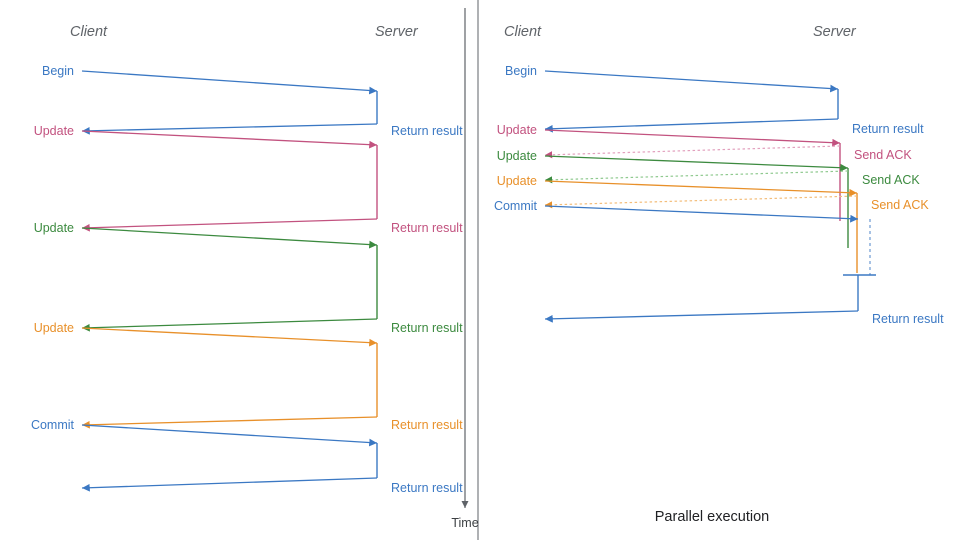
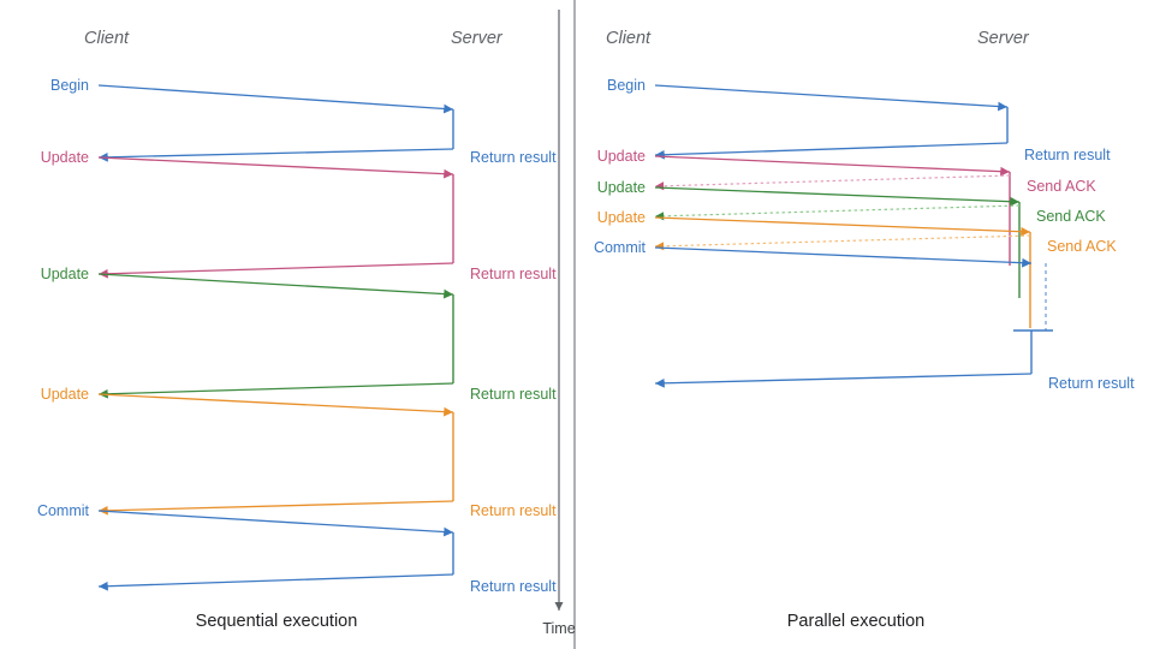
  Client
  Server
  Begin
  Return result
  Update
  Return result
  Update
  Return result
  Update
  Return result
  Commit
  Return result
+ Sequential execution
  Client
  Server
  Begin
  Return result
  Update
  Send ACK
  Update
  Send ACK
  Update
  Send ACK
  Commit
  Return result
  Parallel execution
  Time
